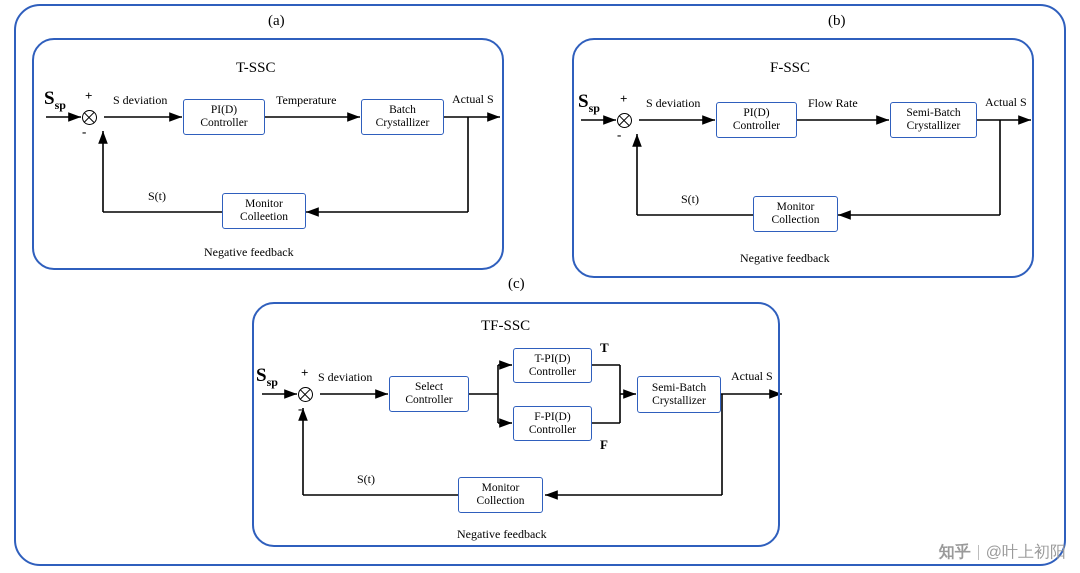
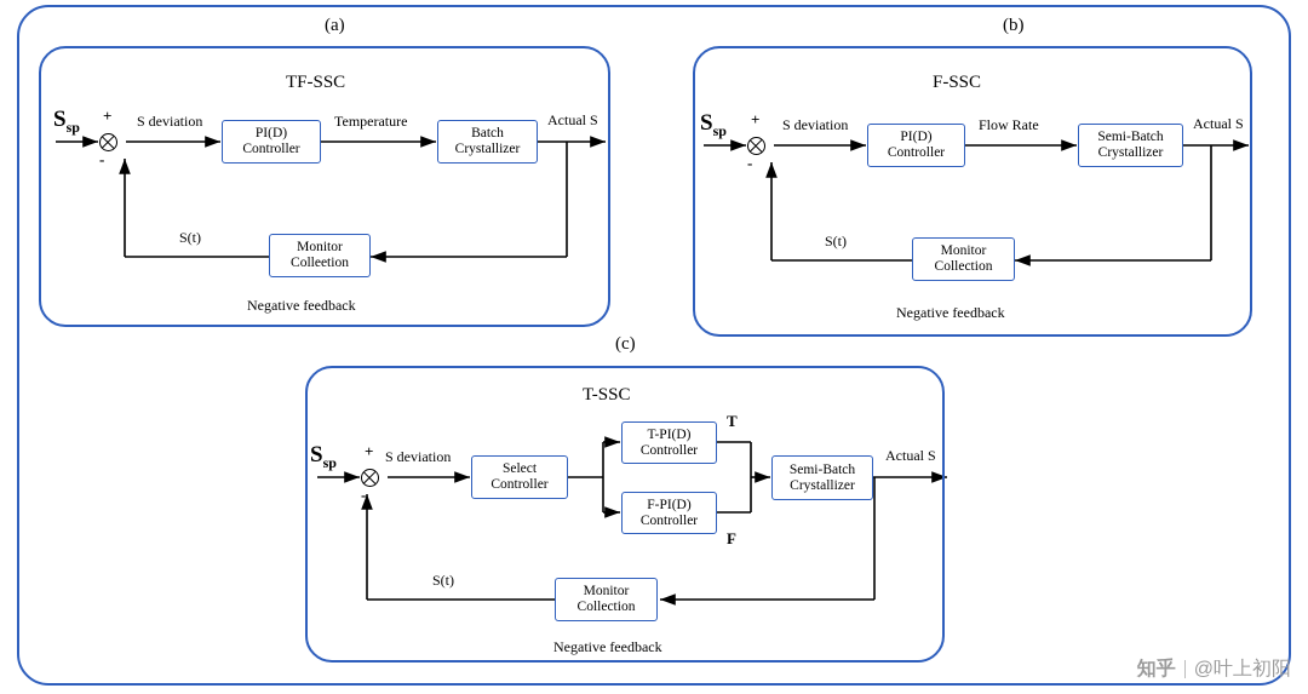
  (a)
- T-SSC
+ TF-SSC
  Ssp
  +
  -
  S deviation
  PI(D)
  Controller
  Temperature
  Batch
  Crystallizer
  Actual S
  S(t)
  Monitor
  Colleetion
  Negative feedback
  (b)
  F-SSC
  Ssp
  +
  -
  S deviation
  PI(D)
  Controller
  Flow Rate
  Semi-Batch
  Crystallizer
  Actual S
  S(t)
  Monitor
  Collection
  Negative feedback
  (c)
- TF-SSC
+ T-SSC
  Ssp
  +
  -
  S deviation
  Select
  Controller
  T-PI(D)
  Controller
  T
  F-PI(D)
  Controller
  F
  Semi-Batch
  Crystallizer
  Actual S
  S(t)
  Monitor
  Collection
  Negative feedback
  知乎
  @叶上初阳
